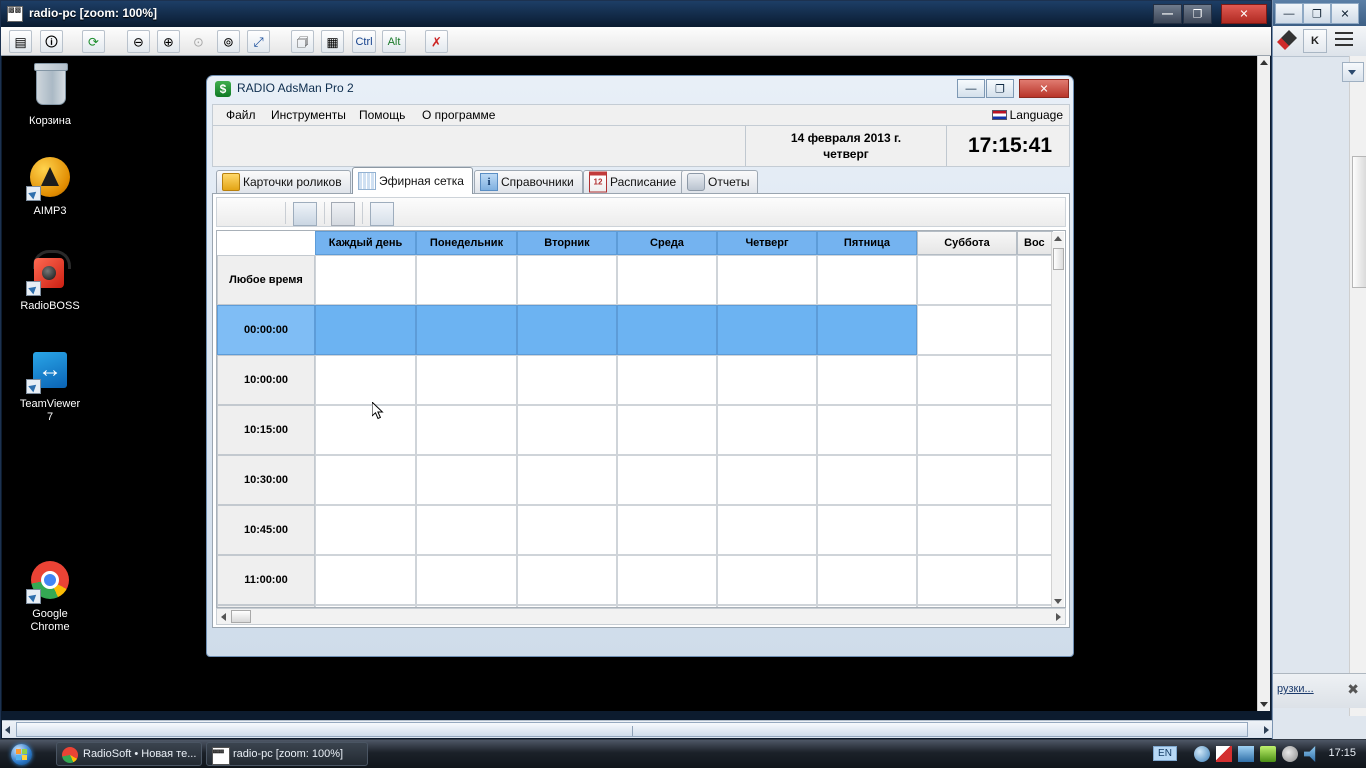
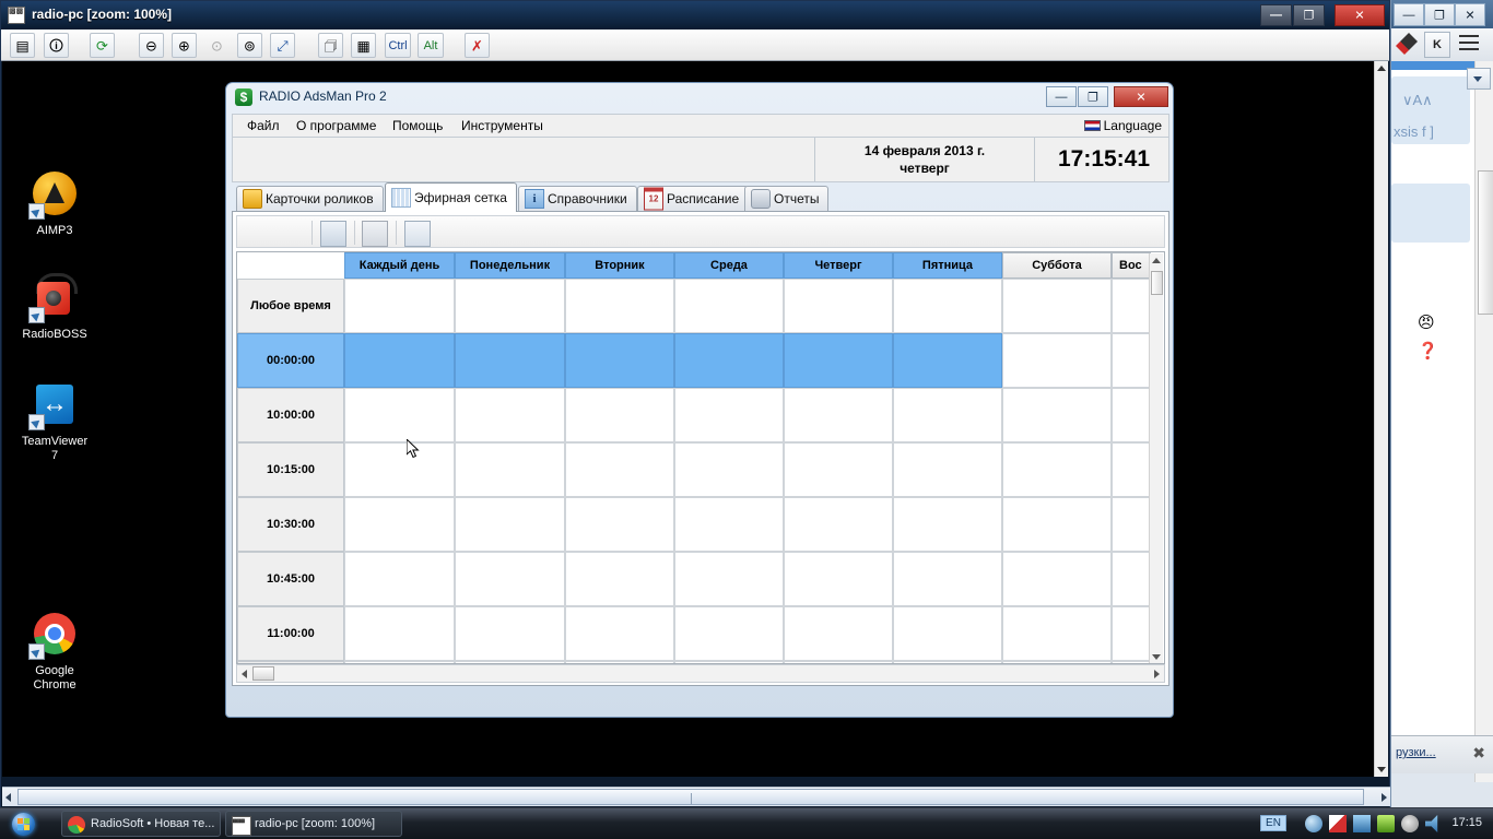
  —
  ❐
  ✕
  K
+ ∨A∧
+ xsis f ]
+ 😠
+ ❓
  рузки...
  ✖
  radio-pc [zoom: 100%]
  —
  ❐
  ✕
  ▤
  🛈
  ⟳
  ⊖
  ⊕
  ⊙
  ⊚
  ⤢
  🗇
  ▦
  Ctrl
  Alt
  ✗
- Корзина
  AIMP3
  RadioBOSS
  TeamViewer
  7
  Google
  Chrome
  $
  RADIO AdsMan Pro 2
  —
  ❐
  ✕
  Файл
- Инструменты
+ О программе
  Помощь
- О программе
+ Инструменты
  Language
  14 февраля 2013 г.
  четверг
  17:15:41
  Карточки роликов
  Эфирная сетка
  i
  Справочники
  12
  Расписание
  Отчеты
  	Каждый день	Понедельник	Вторник	Среда	Четверг	Пятница	Суббота	Вос
  Любое время
  00:00:00
  10:00:00
  10:15:00
  10:30:00
  10:45:00
  11:00:00
  RadioSoft • Новая те...
  radio-pc [zoom: 100%]
  EN
  17:15
